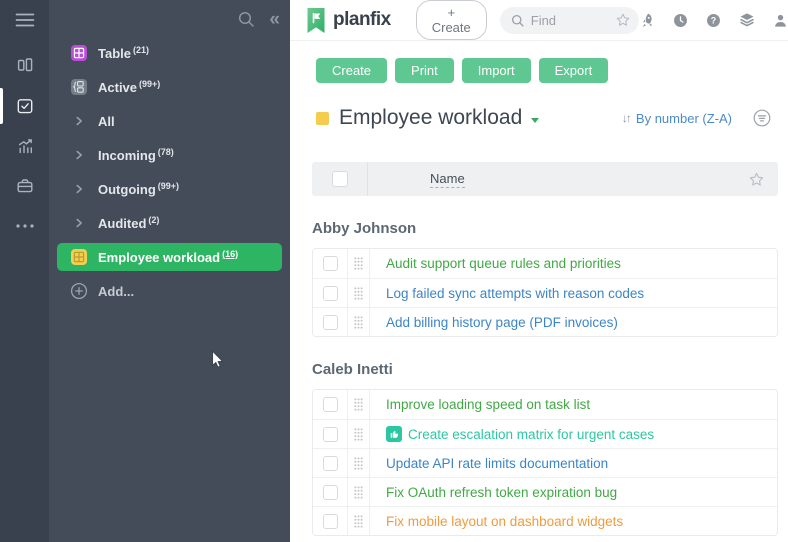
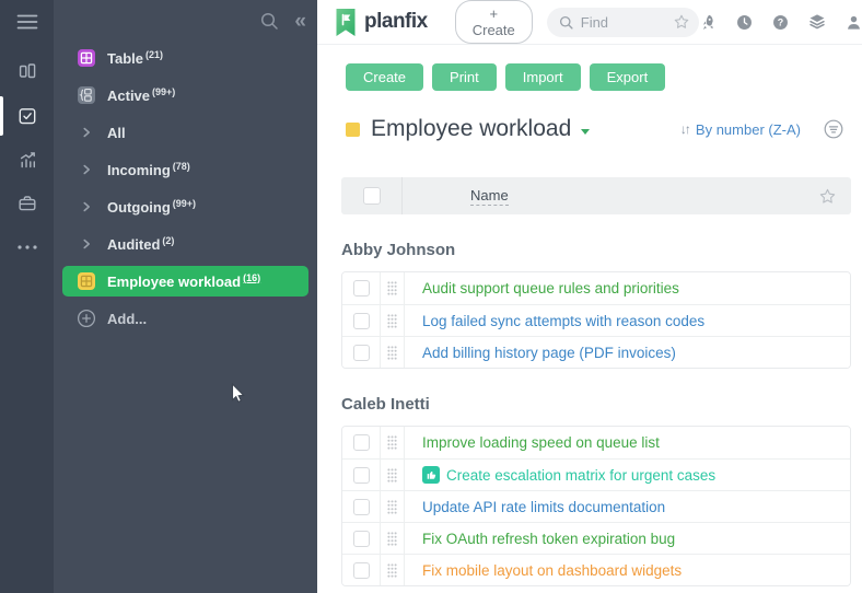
  «
  Table (21)
  Active (99+)
  All
  Incoming (78)
  Outgoing (99+)
  Audited (2)
  Employee workload (16)
  Add...
  planfix
  + Create
  Find
  ?
  Create
  Print
  Import
  Export
  Employee workload
  ↓↑
  By number (Z-A)
  Name
  Abby Johnson
  Audit support queue rules and priorities
  Log failed sync attempts with reason codes
  Add billing history page (PDF invoices)
  Caleb Inetti
- Improve loading speed on task list
+ Improve loading speed on queue list
  Create escalation matrix for urgent cases
  Update API rate limits documentation
  Fix OAuth refresh token expiration bug
  Fix mobile layout on dashboard widgets
